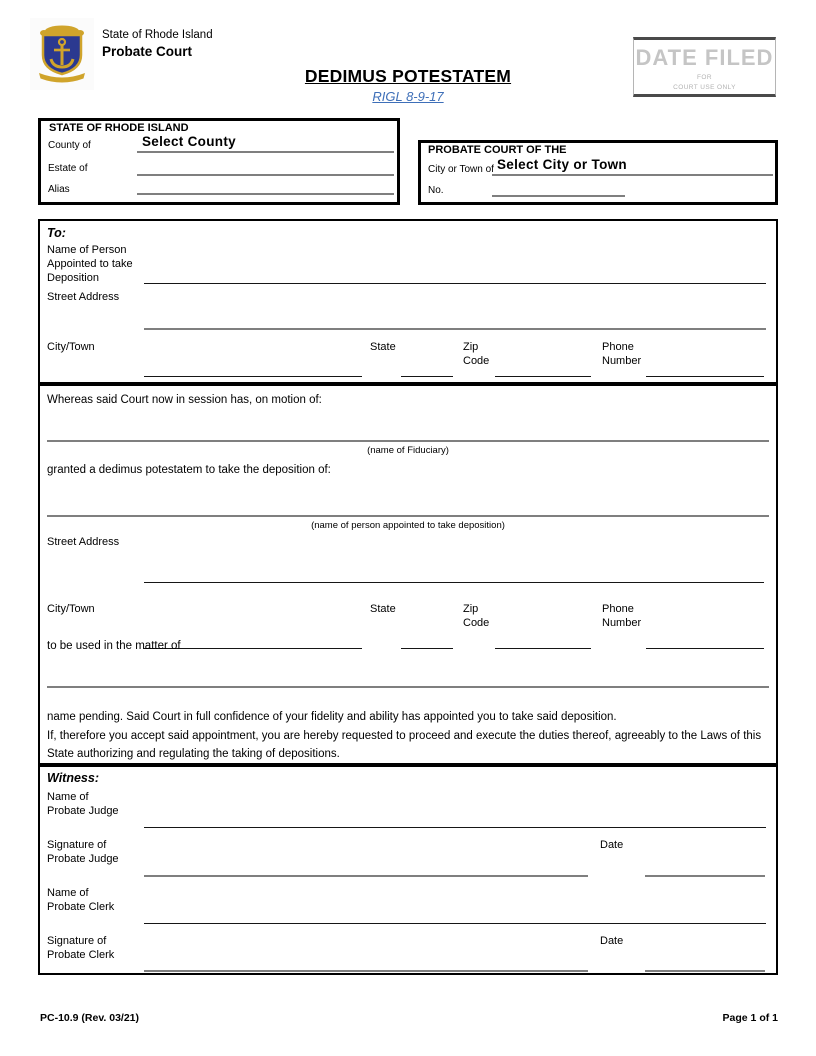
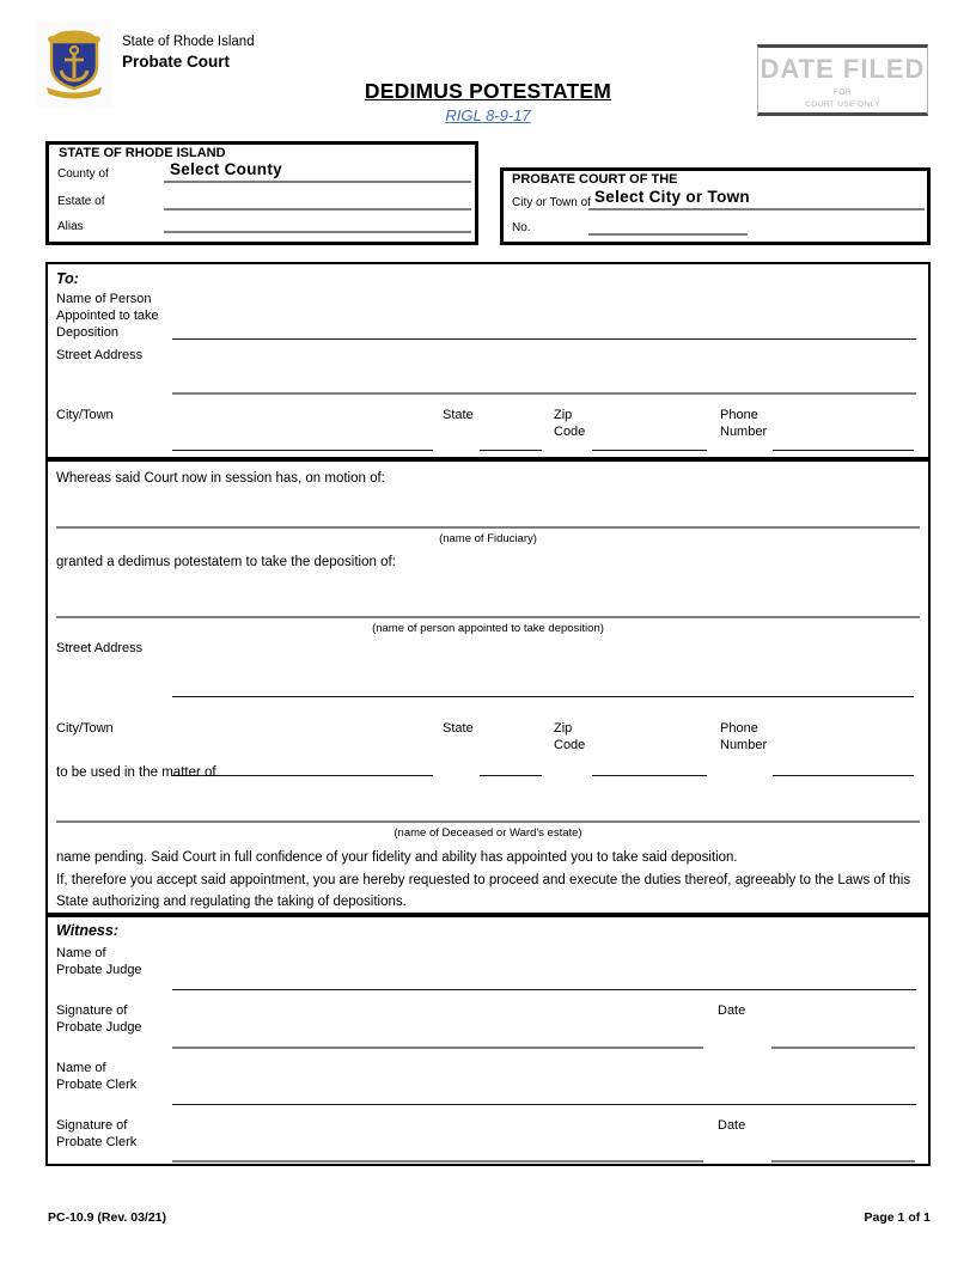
  State of Rhode Island
  Probate Court
  DEDIMUS POTESTATEM
  RIGL 8-9-17
  DATE FILED
  STATE OF RHODE ISLAND
  County of
  Select County
  Estate of
  Alias
  PROBATE COURT OF THE
  City or Town of
  Select City or Town
  No.
  To:
  Name of Person
  Appointed to take
  Deposition
  Street Address
  City/Town
  State
  Zip
  Code
  Phone
  Number
  Whereas said Court now in session has, on motion of:
  (name of Fiduciary)
  granted a dedimus potestatem to take the deposition of:
  (name of person appointed to take deposition)
  Street Address
  City/Town
  State
  Zip
  Code
  Phone
  Number
  to be used in the matter of
+ (name of Deceased or Ward's estate)
  name pending. Said Court in full confidence of your fidelity and ability has appointed you to take said deposition.
  If, therefore you accept said appointment, you are hereby requested to proceed and execute the duties thereof, agreeably to the Laws of this State authorizing and regulating the taking of depositions.
  Witness:
  Name of
  Probate Judge
  Signature of
  Probate Judge
  Date
  Name of
  Probate Clerk
  Signature of
  Probate Clerk
  Date
  PC-10.9 (Rev. 03/21)
  Page 1 of 1
